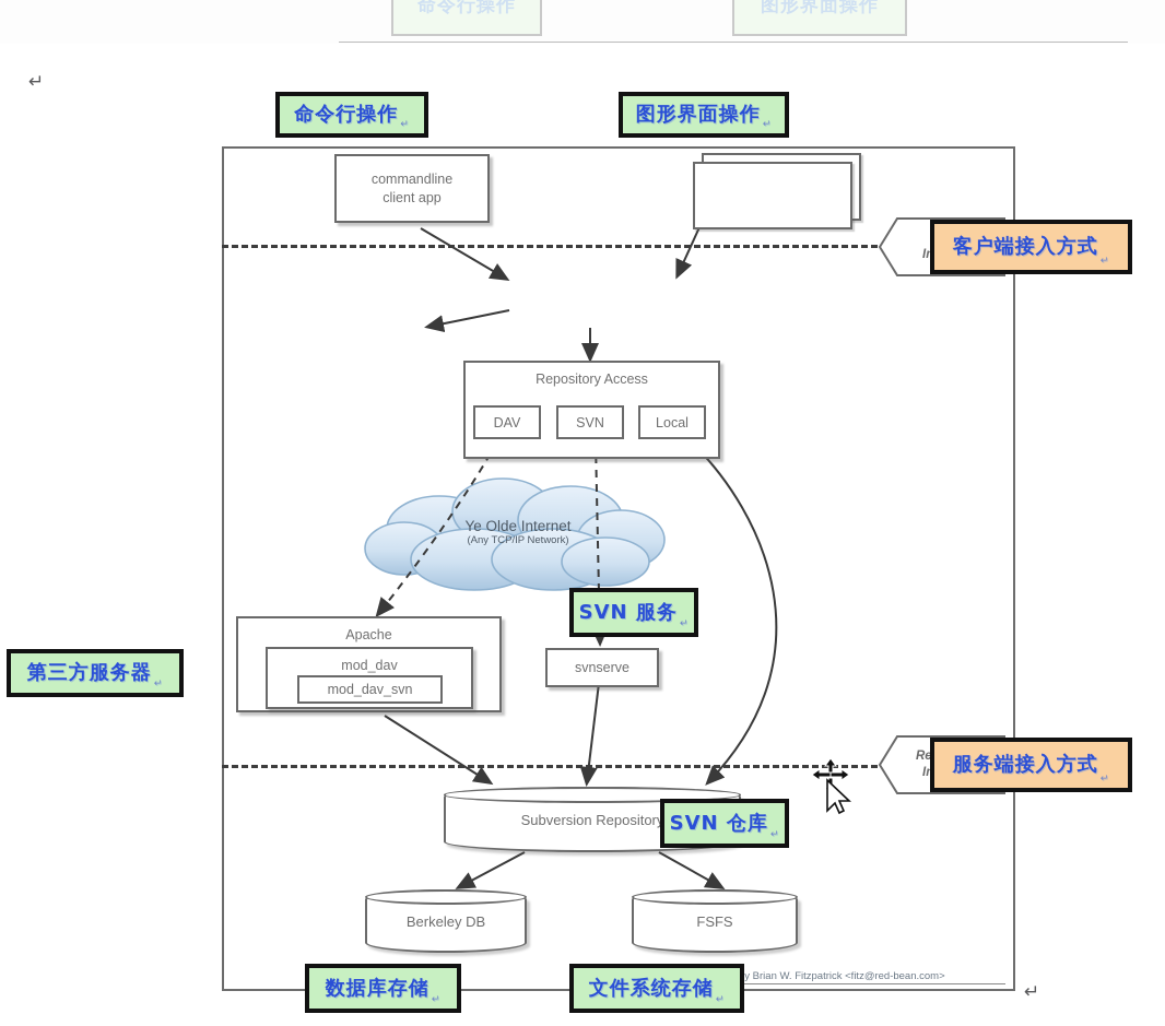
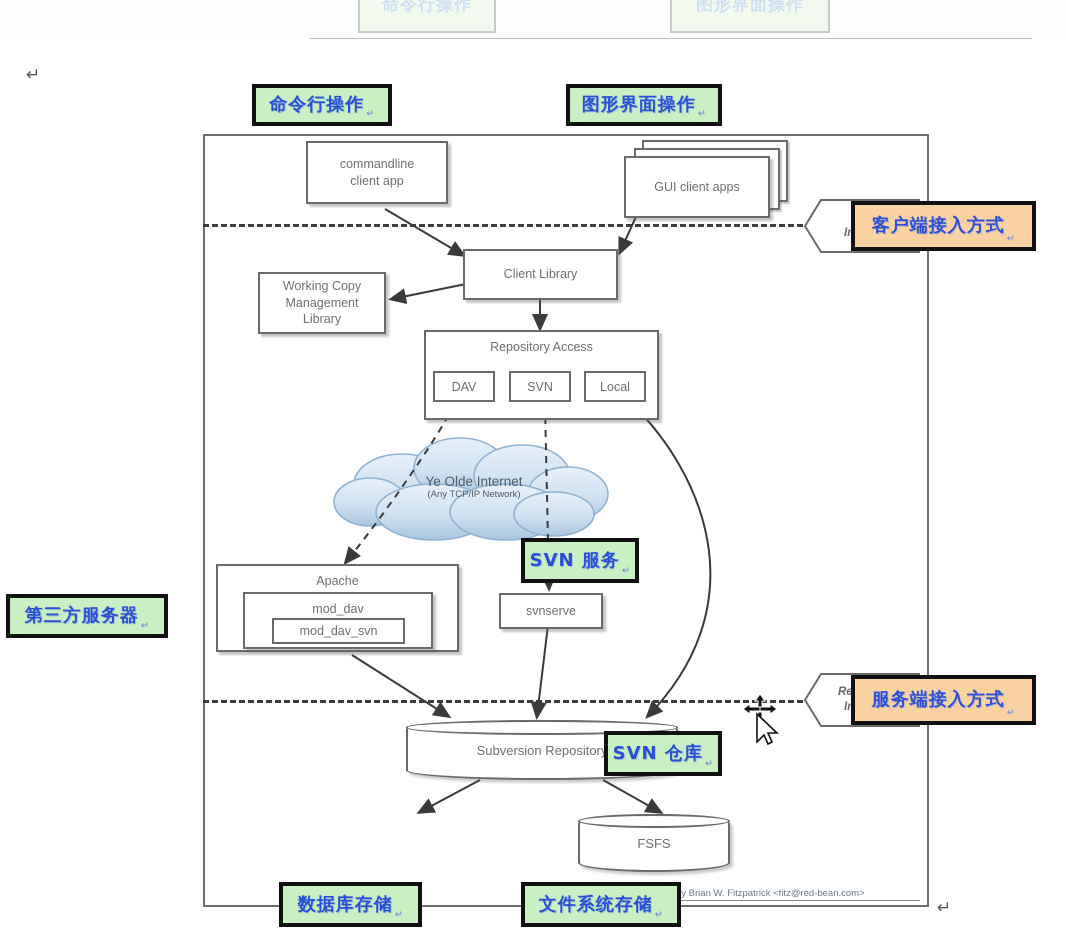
  命令行操作
  图形界面操作
  ↵
  ↵
  Ye Olde Internet
  (Any TCP/IP Network)
  commandline
  client app
+ GUI client apps
+ Client Library
+ Working Copy
+ Management
+ Library
  Repository Access
  DAV
  SVN
  Local
  Apache
  mod_dav
  mod_dav_svn
  svnserve
  Subversion Repositor
- Berkeley DB
  FSFS
  y Brian W. Fitzpatrick <fitz@red-bean.com>
  命令行操作
  ↵
  图形界面操作
  ↵
  客户端接入方式
  ↵
  服务端接入方式
  ↵
  第三方服务器
  ↵
  SVN 服务
  ↵
  SVN 仓库
  ↵
  数据库存储
  ↵
  文件系统存储
  ↵
